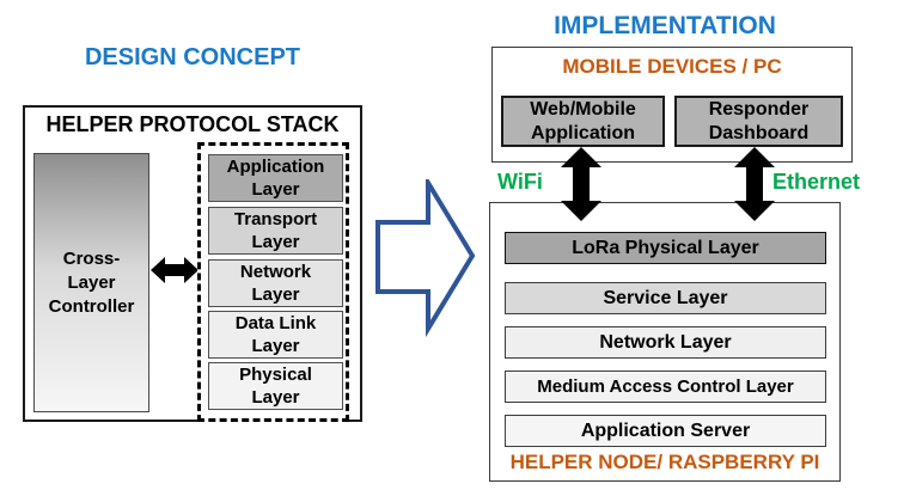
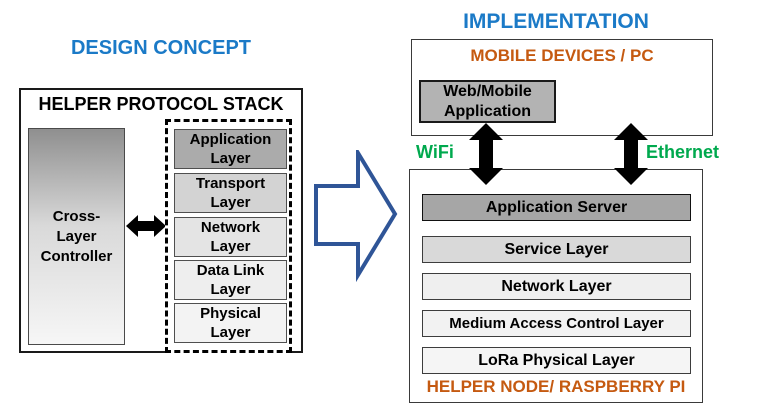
  DESIGN CONCEPT
  HELPER PROTOCOL STACK
  Cross-Layer Controller
  Application Layer
  Transport Layer
  Network Layer
  Data Link Layer
  Physical Layer
  IMPLEMENTATION
  MOBILE DEVICES / PC
  Web/Mobile Application
- Responder Dashboard
  WiFi
  Ethernet
- LoRa Physical Layer
+ Application Server
  Service Layer
  Network Layer
  Medium Access Control Layer
- Application Server
+ LoRa Physical Layer
  HELPER NODE/ RASPBERRY PI
